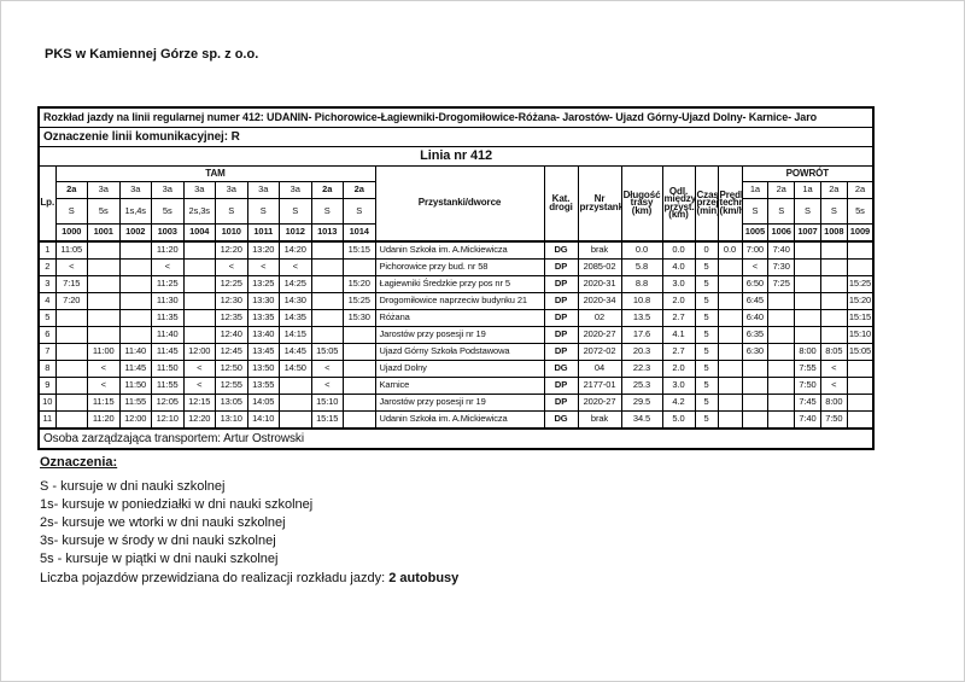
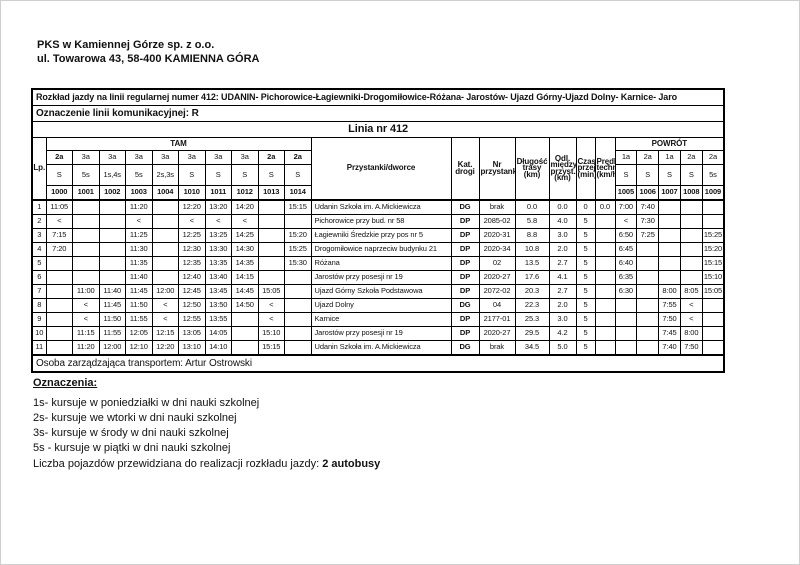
  PKS w Kamiennej Górze sp. z o.o.
+ ul. Towarowa 43, 58-400 KAMIENNA GÓRA
  Rozkład jazdy na linii regularnej numer 412: UDANIN- Pichorowice-Łagiewniki-Drogomiłowice-Różana- Jarostów- Ujazd Górny-Ujazd Dolny- Karnice- Jaro
  Oznaczenie linii komunikacyjnej: R
  Linia nr 412
  Lp.	TAM	Przystanki/dworce	Kat. drogi	Nr przystank	Długość trasy (km)	Odl. między przyst. (km)	Czas przej (min	Pręd techn (km/h	POWRÓT
  2a	3a	3a	3a	3a	3a	3a	3a	2a	2a	1a	2a	1a	2a	2a
  S	5s	1s,4s	5s	2s,3s	S	S	S	S	S	S	S	S	S	5s
  1000	1001	1002	1003	1004	1010	1011	1012	1013	1014	1005	1006	1007	1008	1009
  1	11:05			11:20		12:20	13:20	14:20		15:15	Udanin Szkoła im. A.Mickiewicza	DG	brak	0.0	0.0	0	0.0	7:00	7:40
  2	<			<		<	<	<			Pichorowice przy bud. nr 58	DP	2085-02	5.8	4.0	5		<	7:30
  3	7:15			11:25		12:25	13:25	14:25		15:20	Łagiewniki Średzkie przy pos nr 5	DP	2020-31	8.8	3.0	5		6:50	7:25			15:25
  4	7:20			11:30		12:30	13:30	14:30		15:25	Drogomiłowice naprzeciw budynku 21	DP	2020-34	10.8	2.0	5		6:45				15:20
  5				11:35		12:35	13:35	14:35		15:30	Różana	DP	02	13.5	2.7	5		6:40				15:15
  6				11:40		12:40	13:40	14:15			Jarostów przy posesji nr 19	DP	2020-27	17.6	4.1	5		6:35				15:10
  7		11:00	11:40	11:45	12:00	12:45	13:45	14:45	15:05		Ujazd Górny Szkoła Podstawowa	DP	2072-02	20.3	2.7	5		6:30		8:00	8:05	15:05
  8		<	11:45	11:50	<	12:50	13:50	14:50	<		Ujazd Dolny	DG	04	22.3	2.0	5				7:55	<
  9		<	11:50	11:55	<	12:55	13:55		<		Karnice	DP	2177-01	25.3	3.0	5				7:50	<
  10		11:15	11:55	12:05	12:15	13:05	14:05		15:10		Jarostów przy posesji nr 19	DP	2020-27	29.5	4.2	5				7:45	8:00
  11		11:20	12:00	12:10	12:20	13:10	14:10		15:15		Udanin Szkoła im. A.Mickiewicza	DG	brak	34.5	5.0	5				7:40	7:50
  Osoba zarządzająca transportem: Artur Ostrowski
  Oznaczenia:
- S - kursuje w dni nauki szkolnej
  1s- kursuje w poniedziałki w dni nauki szkolnej
  2s- kursuje we wtorki w dni nauki szkolnej
  3s- kursuje w środy w dni nauki szkolnej
  5s - kursuje w piątki w dni nauki szkolnej
  Liczba pojazdów przewidziana do realizacji rozkładu jazdy: 2 autobusy
